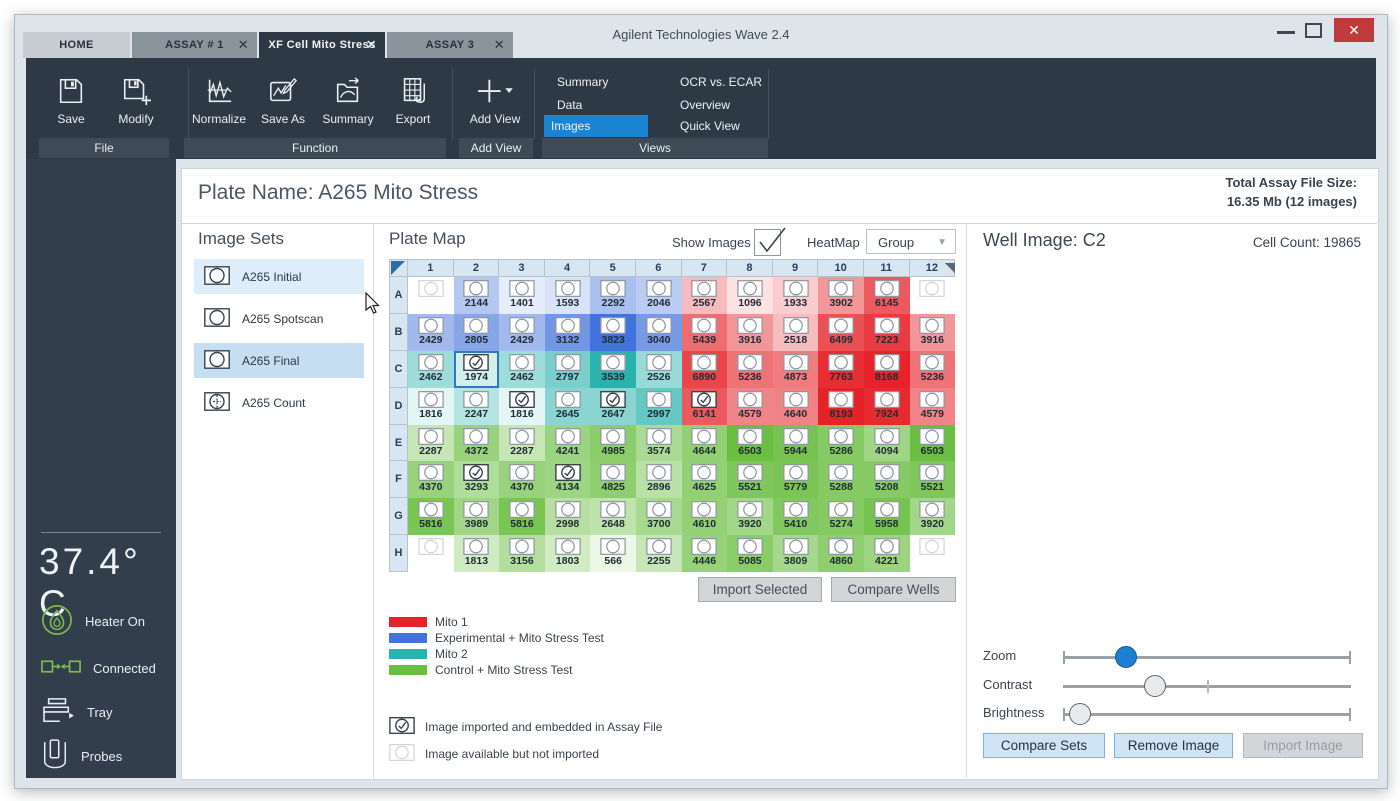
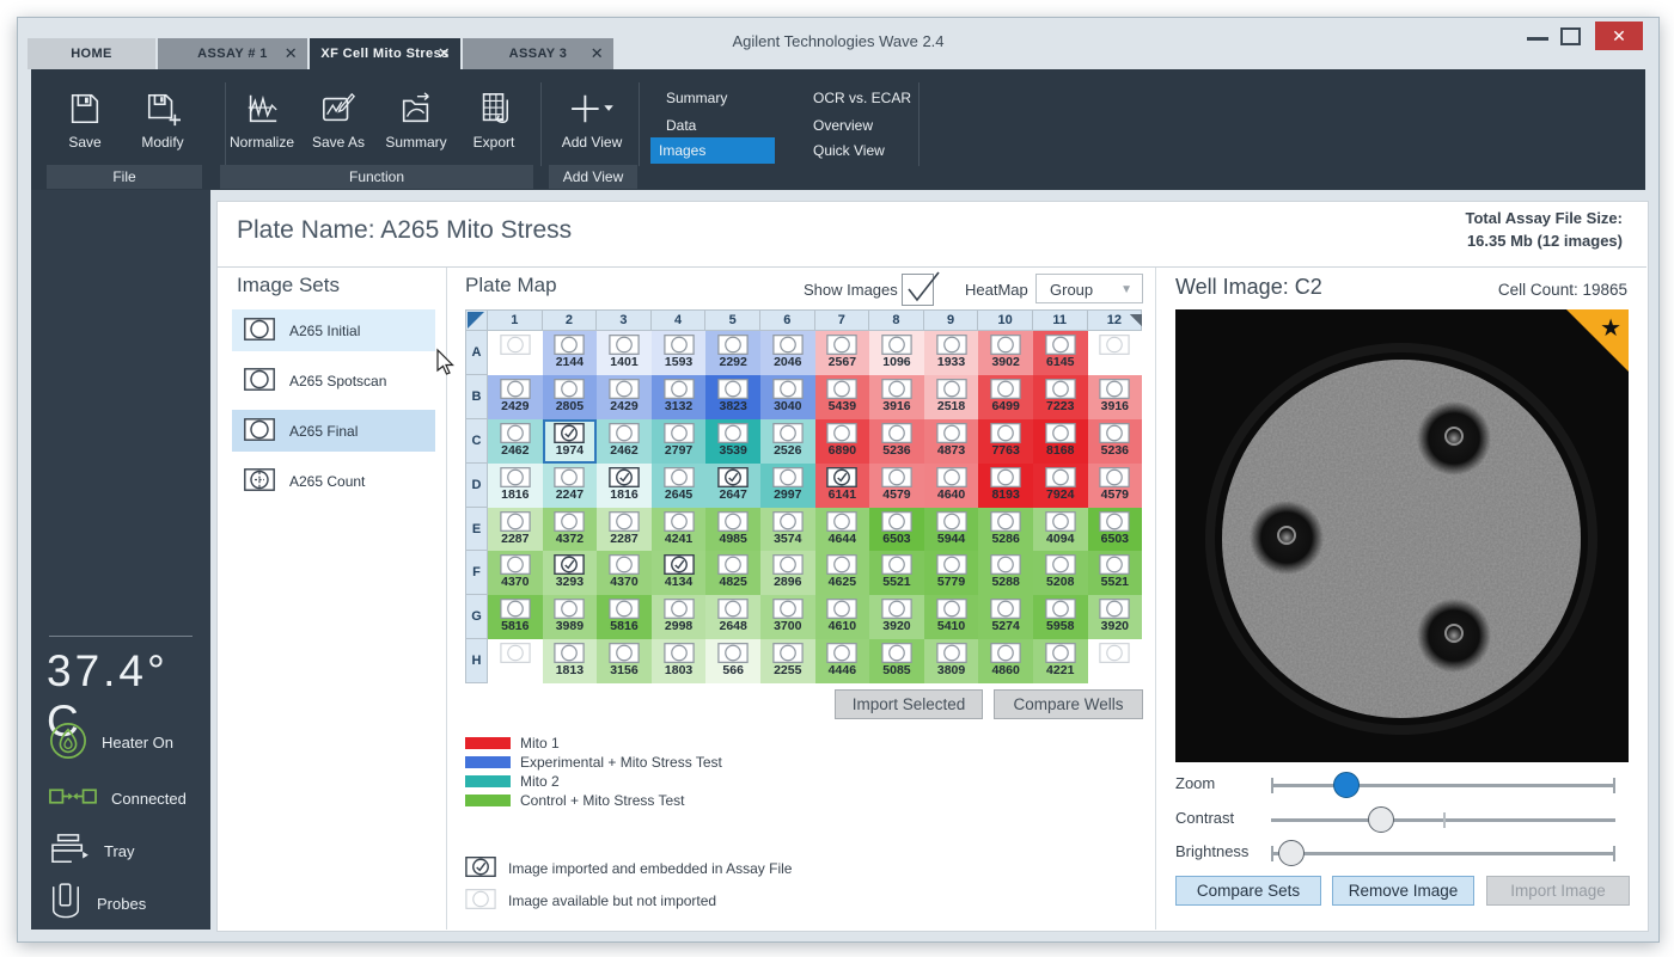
  Agilent Technologies Wave 2.4
  ✕
  HOME
  ASSAY # 1
  ✕
  XF Cell Mito Stress
  ✕
  ASSAY 3
  ✕
  Save
  Modify
  Normalize
  Save As
  Summary
  Export
  Add View
  File
  Function
  Add View
- Views
  Summary
  Data
  Images
  OCR vs. ECAR
  Overview
  Quick View
  37.4° C
  Heater On
  Connected
  Tray
  Probes
  Plate Name: A265 Mito Stress
  Total Assay File Size:
  16.35 Mb (12 images)
  Image Sets
  A265 Initial
  A265 Spotscan
  A265 Final
  A265 Count
  Plate Map
  Show Images
  HeatMap
  Group
  ▼
  1
  2
  3
  4
  5
  6
  7
  8
  9
  10
  11
  12
  A
  2144
  1401
  1593
  2292
  2046
  2567
  1096
  1933
  3902
  6145
  B
  2429
  2805
  2429
  3132
  3823
  3040
  5439
  3916
  2518
  6499
  7223
  3916
  C
  2462
  1974
  2462
  2797
  3539
  2526
  6890
  5236
  4873
  7763
  8168
  5236
  D
  1816
  2247
  1816
  2645
  2647
  2997
  6141
  4579
  4640
  8193
  7924
  4579
  E
  2287
  4372
  2287
  4241
  4985
  3574
  4644
  6503
  5944
  5286
  4094
  6503
  F
  4370
  3293
  4370
  4134
  4825
  2896
  4625
  5521
  5779
  5288
  5208
  5521
  G
  5816
  3989
  5816
  2998
  2648
  3700
  4610
  3920
  5410
  5274
  5958
  3920
  H
  1813
  3156
  1803
  566
  2255
  4446
  5085
  3809
  4860
  4221
  Import Selected
  Compare Wells
  Mito 1
  Experimental + Mito Stress Test
  Mito 2
  Control + Mito Stress Test
  Image imported and embedded in Assay File
  Image available but not imported
  Well Image: C2
  Cell Count: 19865
+ ★
  Zoom
  Contrast
  Brightness
  Compare Sets
  Remove Image
  Import Image
